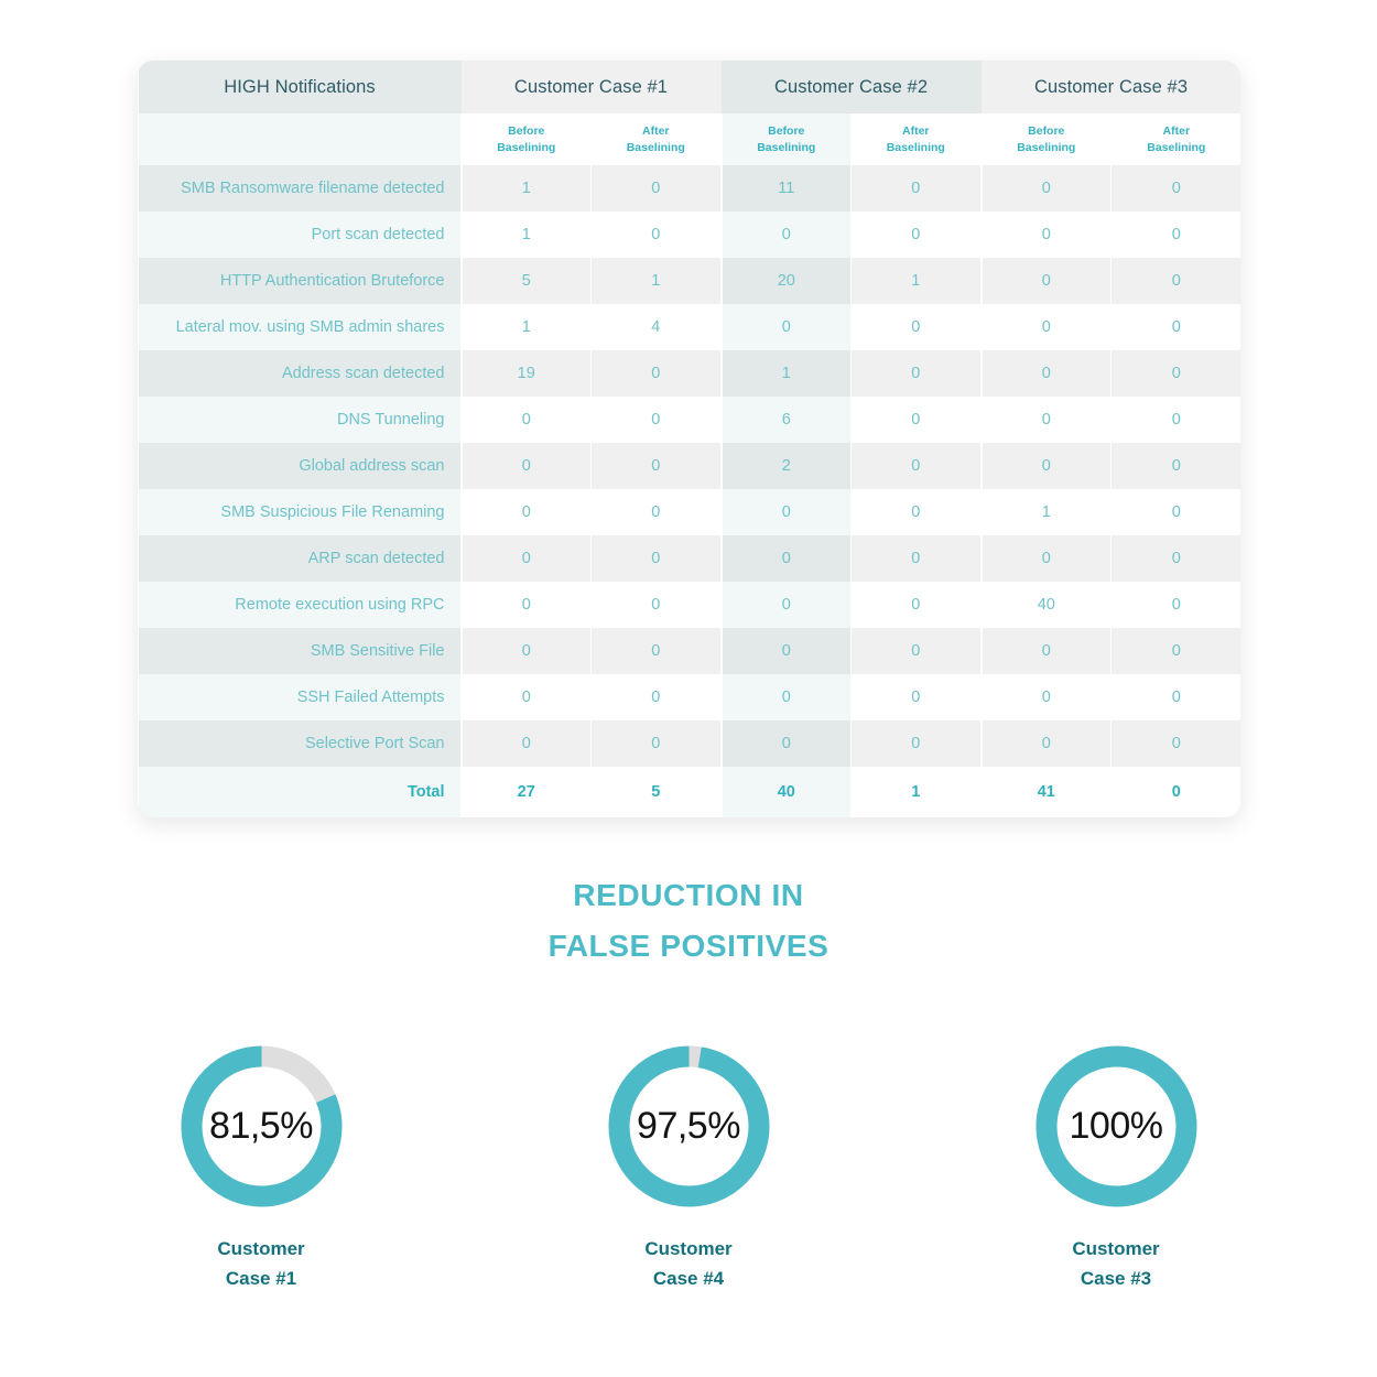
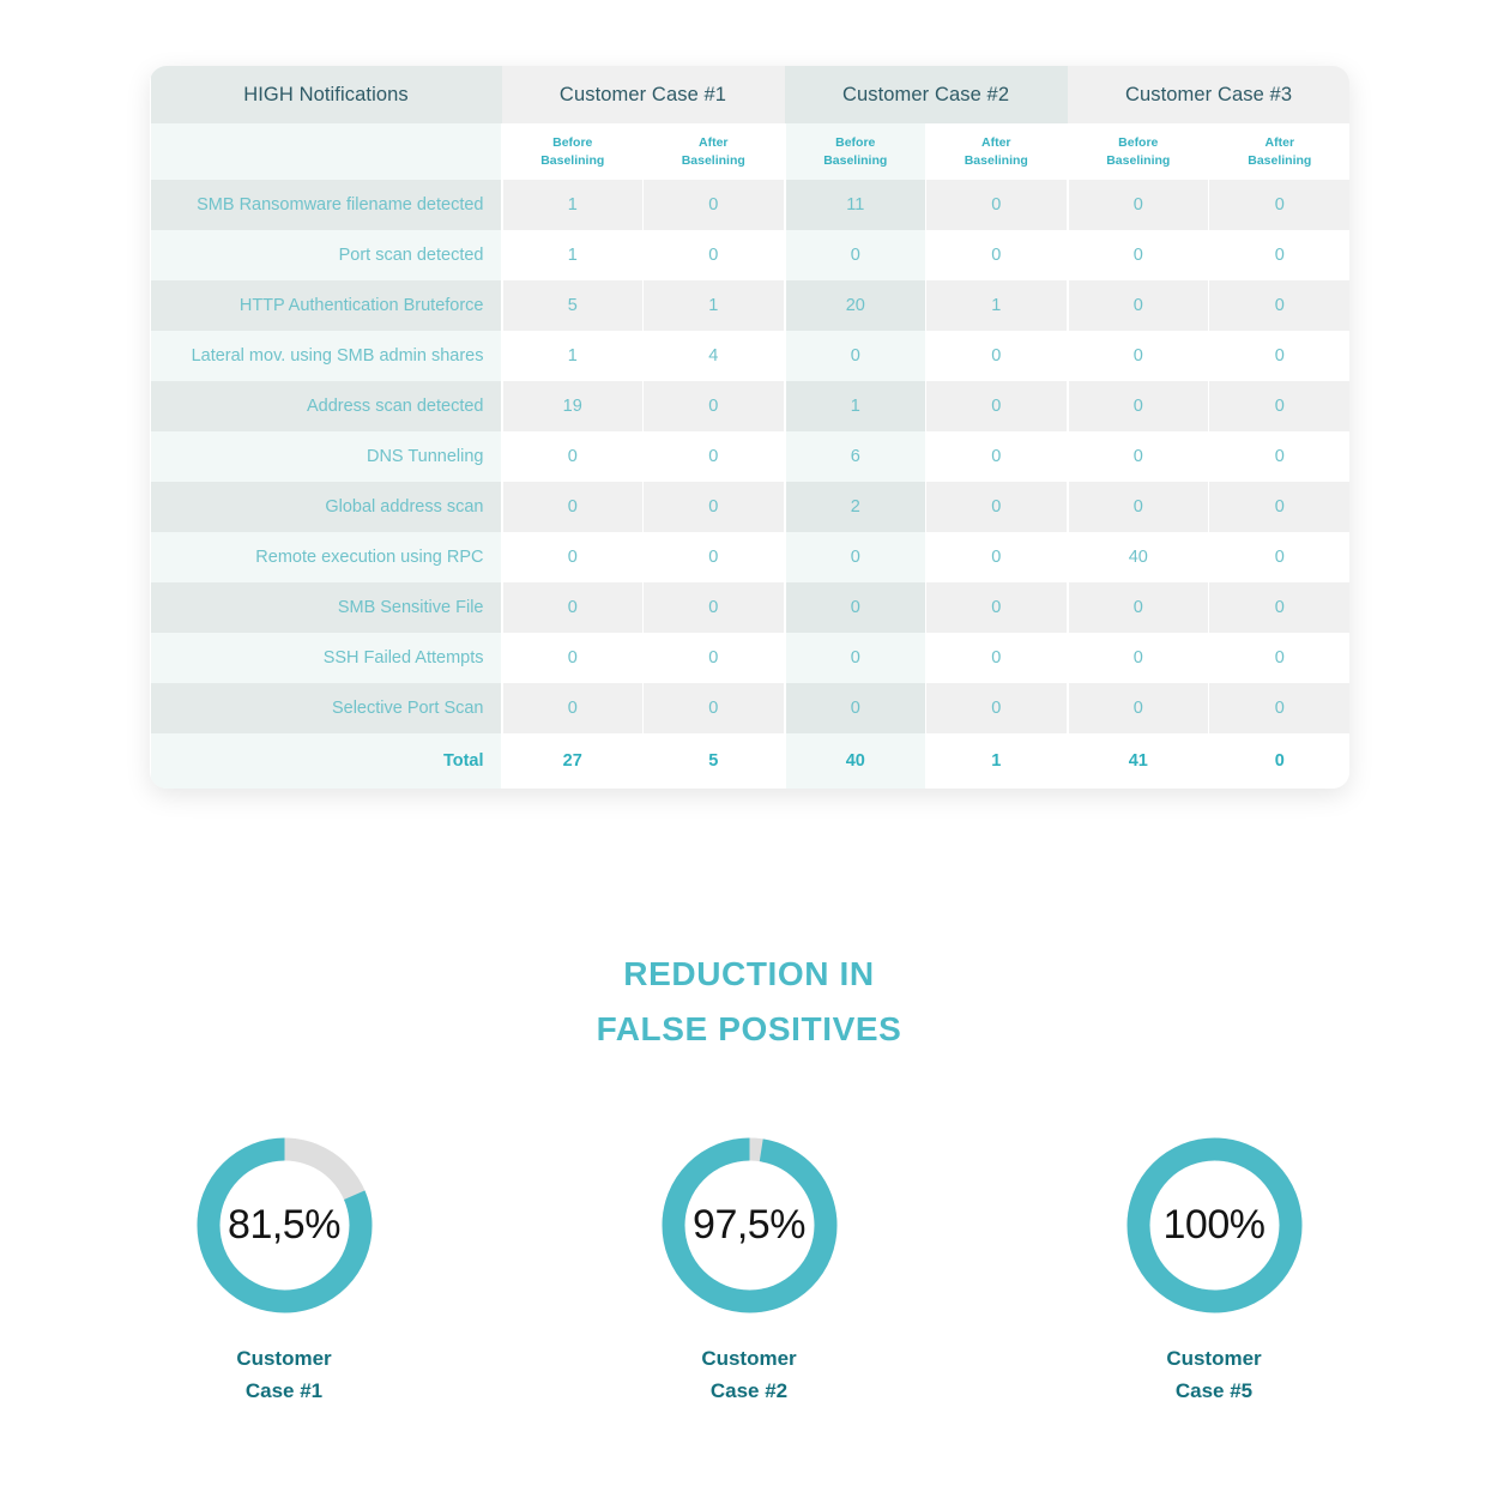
  HIGH Notifications	Customer Case #1	Customer Case #2	Customer Case #3
  	BeforeBaselining	AfterBaselining	BeforeBaselining	AfterBaselining	BeforeBaselining	AfterBaselining
  SMB Ransomware filename detected	1	0	11	0	0	0
  Port scan detected	1	0	0	0	0	0
  HTTP Authentication Bruteforce	5	1	20	1	0	0
  Lateral mov. using SMB admin shares	1	4	0	0	0	0
  Address scan detected	19	0	1	0	0	0
  DNS Tunneling	0	0	6	0	0	0
  Global address scan	0	0	2	0	0	0
- SMB Suspicious File Renaming	0	0	0	0	1	0
- ARP scan detected	0	0	0	0	0	0
  Remote execution using RPC	0	0	0	0	40	0
  SMB Sensitive File	0	0	0	0	0	0
  SSH Failed Attempts	0	0	0	0	0	0
  Selective Port Scan	0	0	0	0	0	0
  Total	27	5	40	1	41	0
  REDUCTION IN
  FALSE POSITIVES
  81,5%
  Customer
  Case #1
  97,5%
  Customer
- Case #4
+ Case #2
  100%
  Customer
- Case #3
+ Case #5
